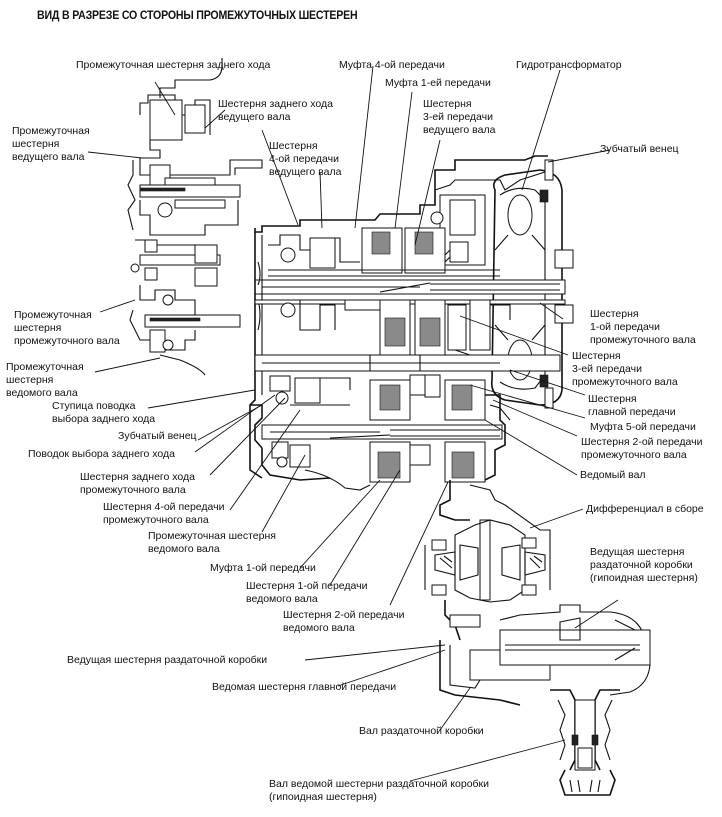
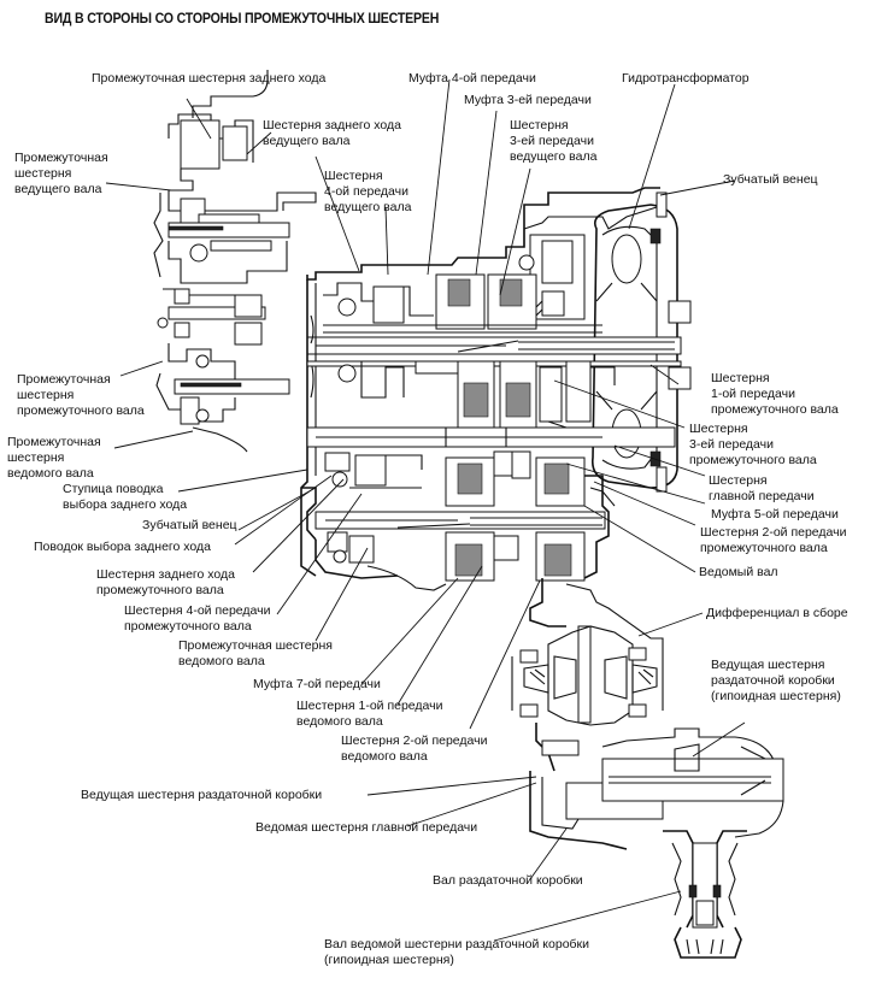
- ВИД В РАЗРЕЗЕ СО СТОРОНЫ ПРОМЕЖУТОЧНЫХ ШЕСТЕРЕН
+ ВИД В СТОРОНЫ СО СТОРОНЫ ПРОМЕЖУТОЧНЫХ ШЕСТЕРЕН
  Промежуточная шестерня заднего хода
  Шестерня заднего хода
  ведущего вала
  Шестерня
  4-ой передачи
  ведущего вала
  Муфта 4-ой передачи
- Муфта 1-ей передачи
+ Муфта 3-ей передачи
  Шестерня
  3-ей передачи
  ведущего вала
  Гидротрансформатор
  Зубчатый венец
  Промежуточная
  шестерня
  ведущего вала
  Промежуточная
  шестерня
  промежуточного вала
  Промежуточная
  шестерня
  ведомого вала
  Ступица поводка
  выбора заднего хода
  Зубчатый венец
  Поводок выбора заднего хода
  Шестерня заднего хода
  промежуточного вала
  Шестерня 4-ой передачи
  промежуточного вала
  Промежуточная шестерня
  ведомого вала
- Муфта 1-ой передачи
+ Муфта 7-ой передачи
  Шестерня 1-ой передачи
  ведомого вала
  Шестерня 2-ой передачи
  ведомого вала
  Шестерня
  1-ой передачи
  промежуточного вала
  Шестерня
  3-ей передачи
  промежуточного вала
  Шестерня
  главной передачи
  Муфта 5-ой передачи
  Шестерня 2-ой передачи
  промежуточного вала
  Ведомый вал
  Дифференциал в сборе
  Ведущая шестерня
  раздаточной коробки
  (гипоидная шестерня)
  Ведущая шестерня раздаточной коробки
  Ведомая шестерня главной передачи
  Вал раздаточной коробки
  Вал ведомой шестерни раздаточной коробки
  (гипоидная шестерня)
